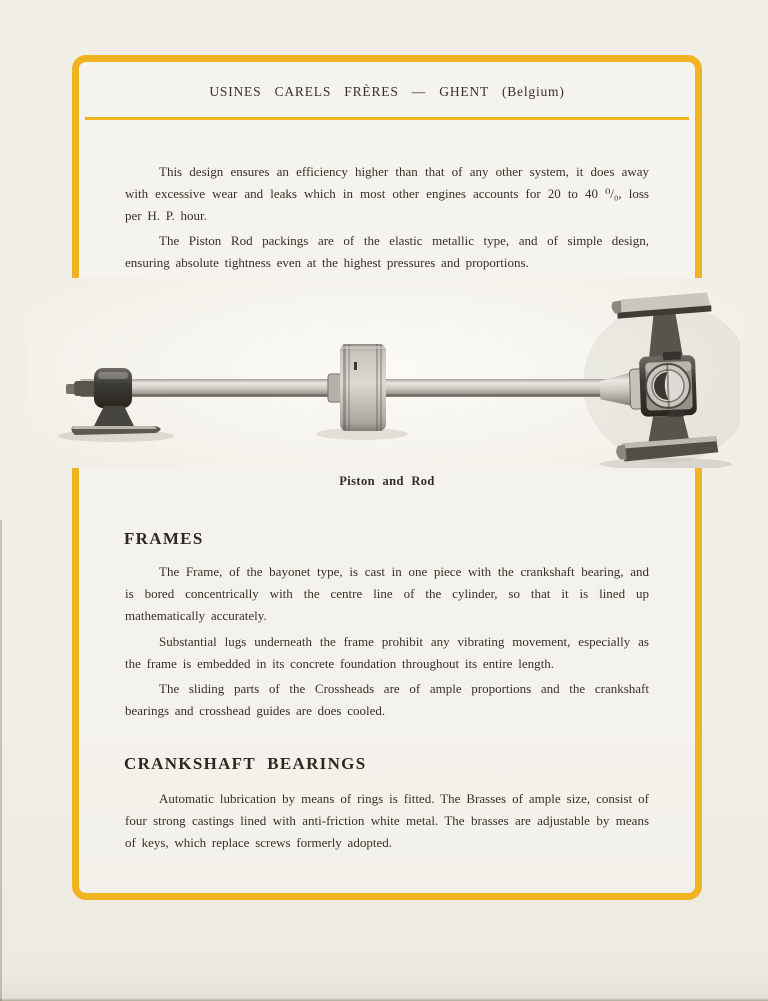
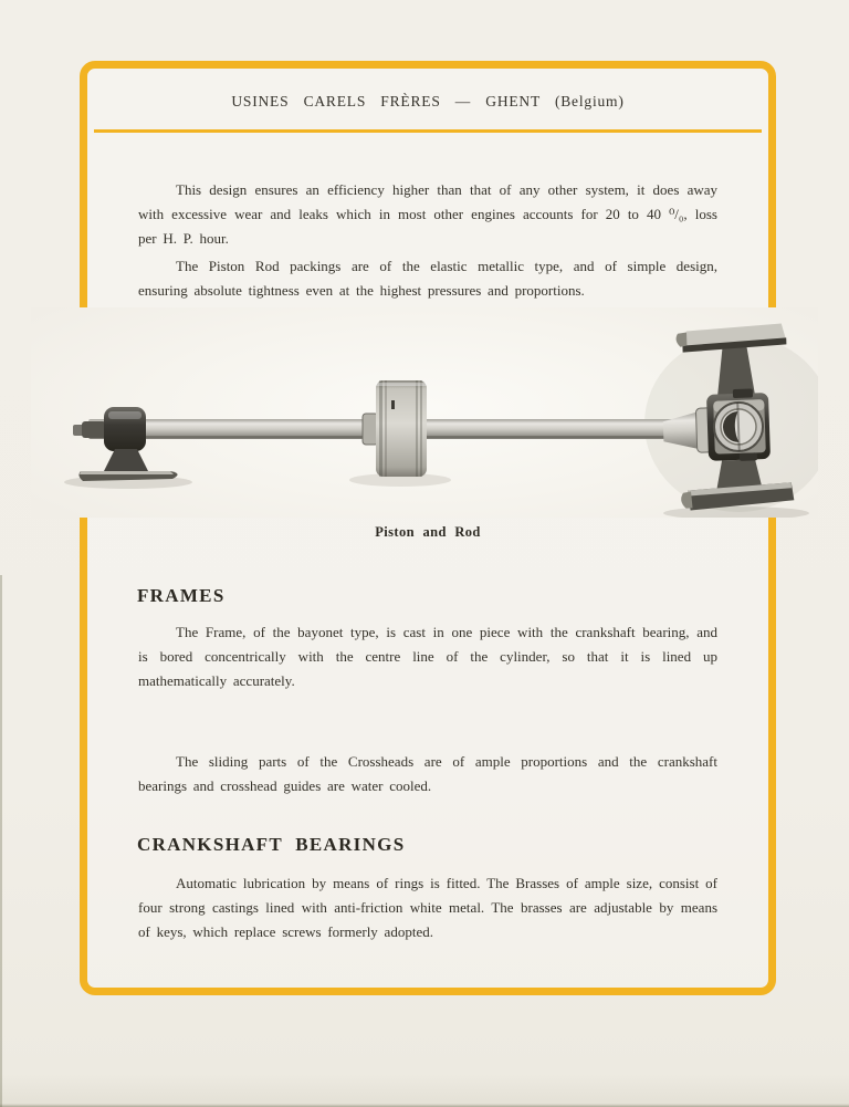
  USINES CARELS FRÈRES — GHENT (Belgium)
  This design ensures an efficiency higher than that of any other system, it does away with excessive wear and leaks which in most other engines accounts for 20 to 40 ⁰/₀, loss per H. P. hour.
  The Piston Rod packings are of the elastic metallic type, and of simple design, ensuring absolute tightness even at the highest pressures and proportions.
  Piston and Rod
  FRAMES
  The Frame, of the bayonet type, is cast in one piece with the crankshaft bearing, and is bored concentrically with the centre line of the cylinder, so that it is lined up mathematically accurately.
- Substantial lugs underneath the frame prohibit any vibrating movement, especially as the frame is embedded in its concrete foundation throughout its entire length.
- The sliding parts of the Crossheads are of ample proportions and the crankshaft bearings and crosshead guides are does cooled.
+ The sliding parts of the Crossheads are of ample proportions and the crankshaft bearings and crosshead guides are water cooled.
  CRANKSHAFT BEARINGS
  Automatic lubrication by means of rings is fitted. The Brasses of ample size, consist of four strong castings lined with anti-friction white metal. The brasses are adjustable by means of keys, which replace screws formerly adopted.
